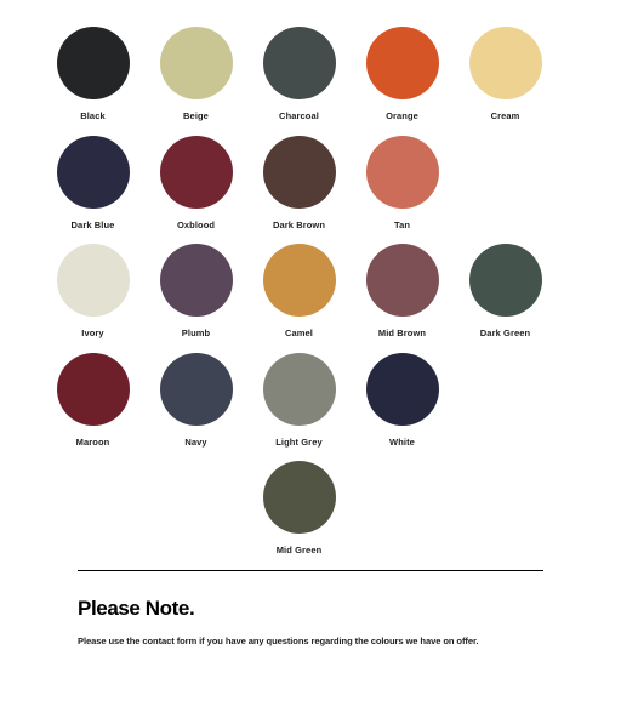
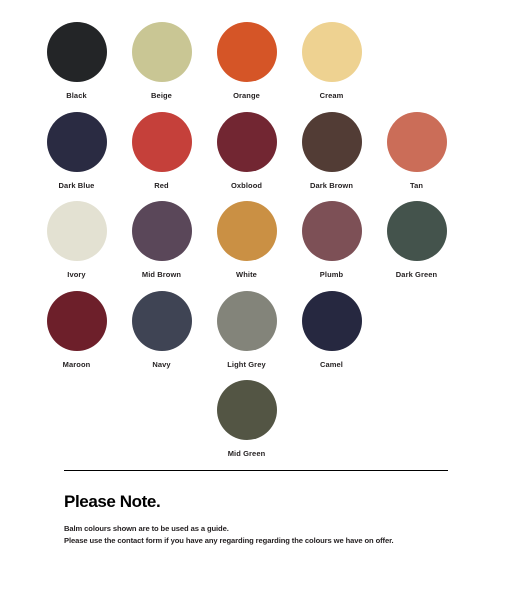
  Black
  Beige
- Charcoal
  Orange
  Cream
  Dark Blue
+ Red
  Oxblood
  Dark Brown
  Tan
  Ivory
- Plumb
+ Mid Brown
- Camel
+ White
- Mid Brown
+ Plumb
  Dark Green
  Maroon
  Navy
  Light Grey
- White
+ Camel
  Mid Green
  Please Note.
+ Balm colours shown are to be used as a guide.
- Please use the contact form if you have any questions regarding the colours we have on offer.
+ Please use the contact form if you have any regarding regarding the colours we have on offer.
